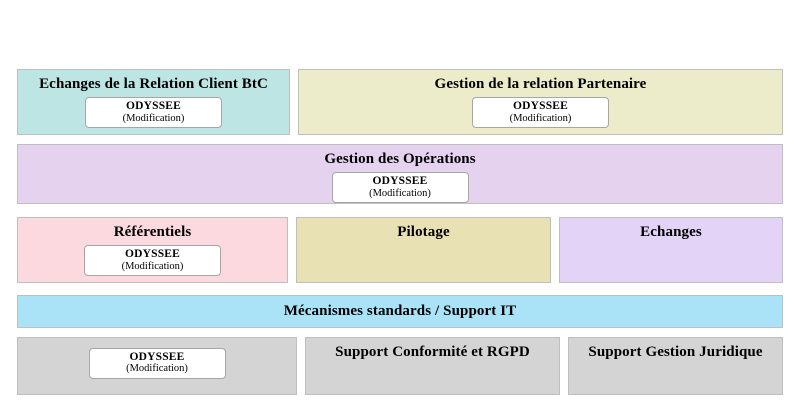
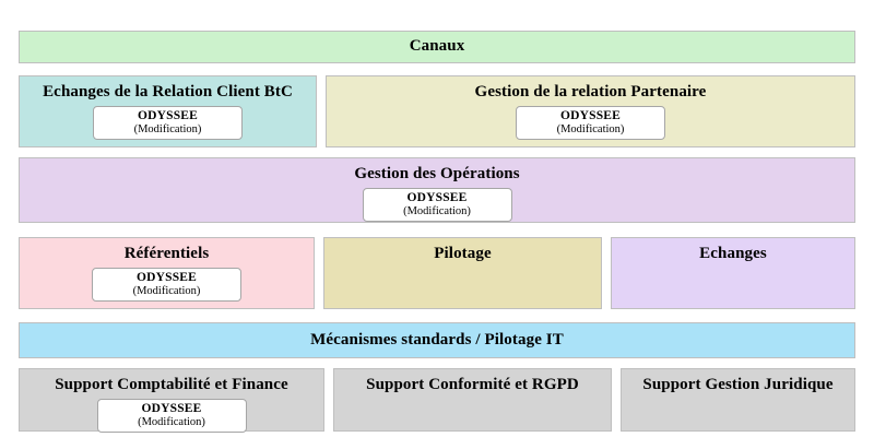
+ Canaux
  Echanges de la Relation Client BtC
  ODYSSEE
  (Modification)
  Gestion de la relation Partenaire
  ODYSSEE
  (Modification)
  Gestion des Opérations
  ODYSSEE
  (Modification)
  Référentiels
  ODYSSEE
  (Modification)
  Pilotage
  Echanges
- Mécanismes standards / Support IT
+ Mécanismes standards / Pilotage IT
+ Support Comptabilité et Finance
  ODYSSEE
  (Modification)
  Support Conformité et RGPD
  Support Gestion Juridique
